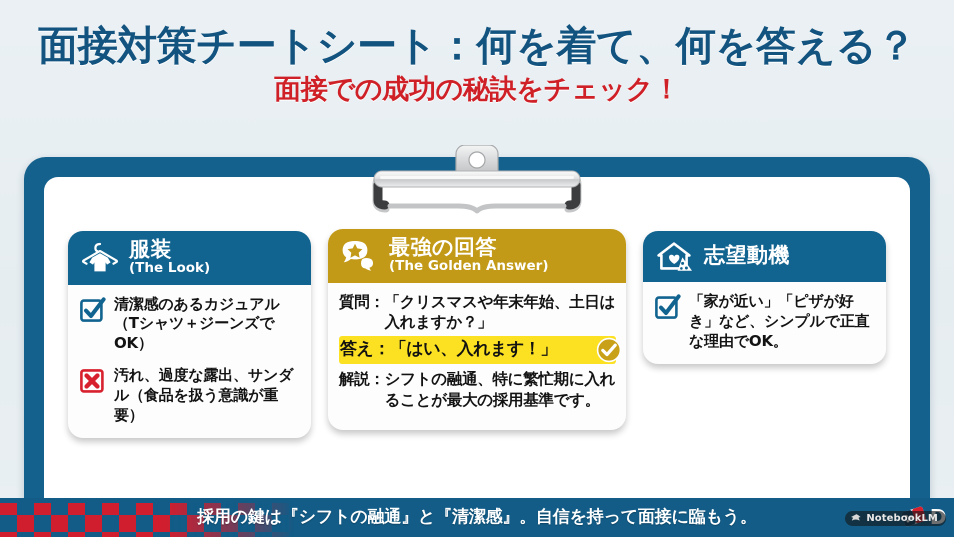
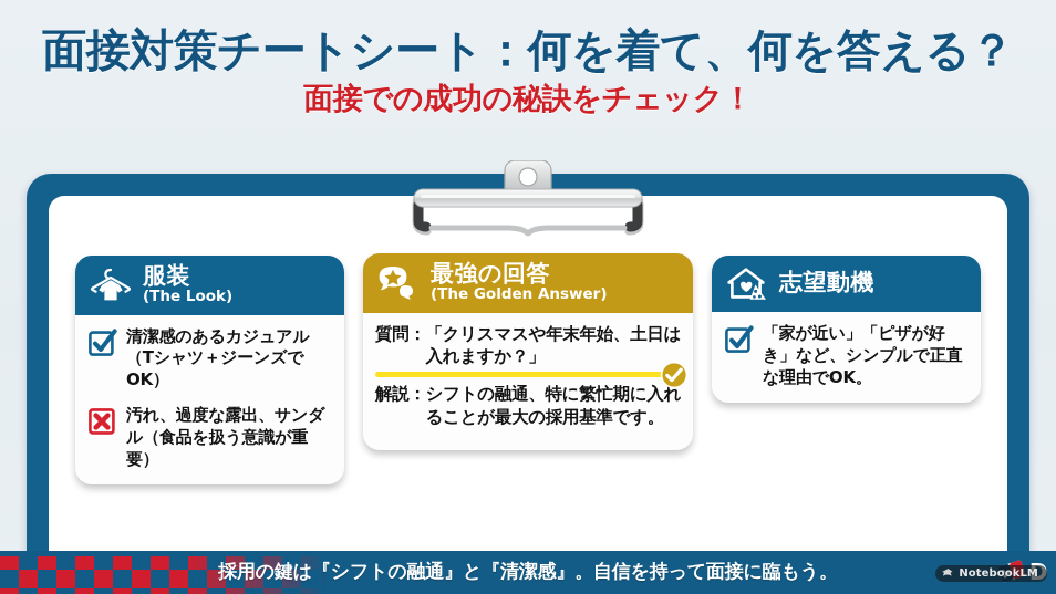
  面接対策チートシート：何を着て、何を答える？
  面接での成功の秘訣をチェック！
  服装
  (The Look)
  清潔感のあるカジュアル（Tシャツ＋ジーンズでOK）
  汚れ、過度な露出、サンダル（食品を扱う意識が重要）
  最強の回答
  (The Golden Answer)
  質問：
  「クリスマスや年末年始、土日は入れますか？」
- 答え：「はい、入れます！」
  解説：
  シフトの融通、特に繁忙期に入れることが最大の採用基準です。
  志望動機
  「家が近い」「ピザが好き」など、シンプルで正直な理由でOK。
  採用の鍵は『シフトの融通』と『清潔感』。自信を持って面接に臨もう。
  D
  NotebookLM
